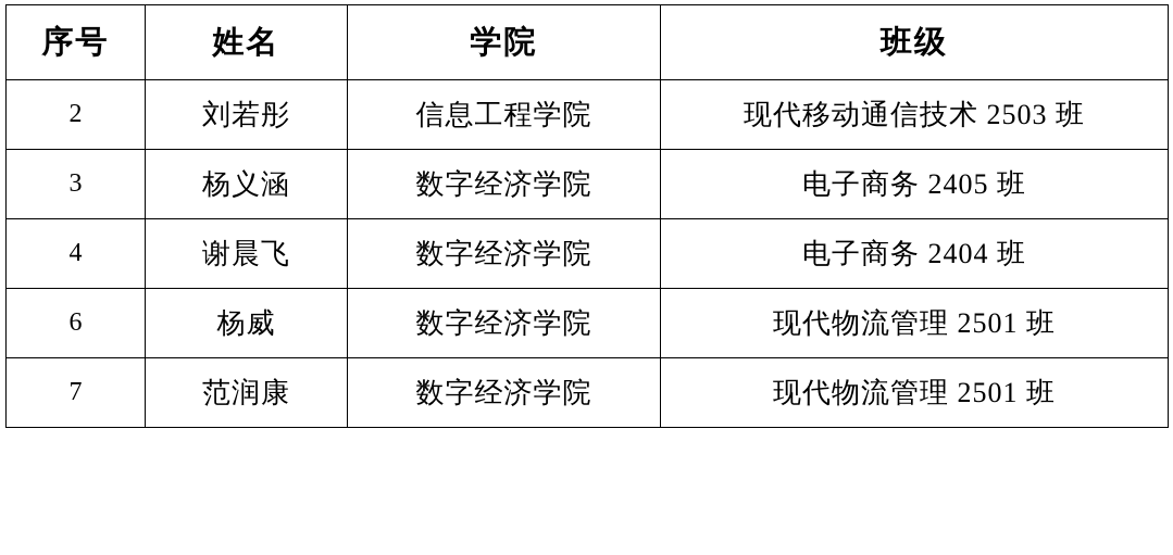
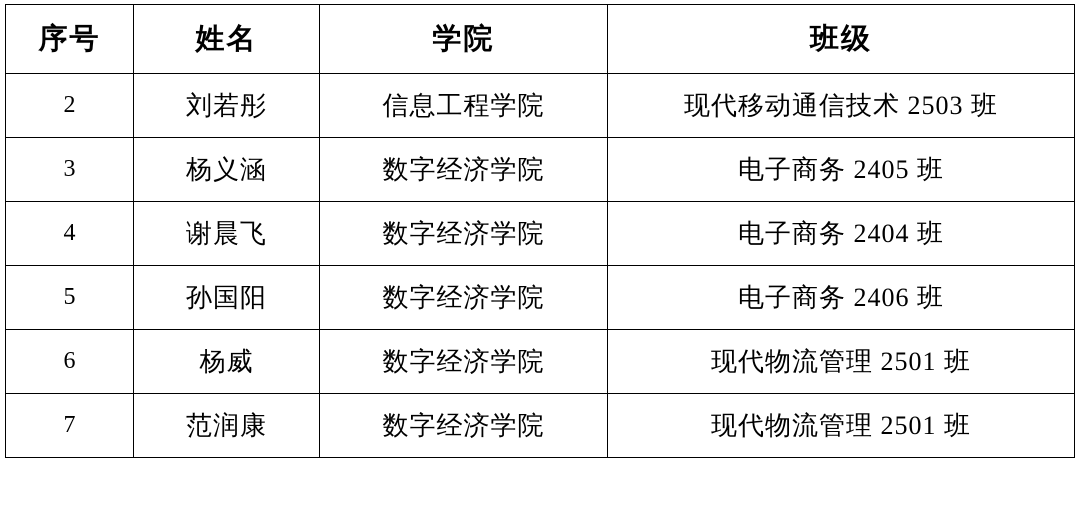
  序号	姓名	学院	班级
  2	刘若彤	信息工程学院	现代移动通信技术 2503 班
  3	杨义涵	数字经济学院	电子商务 2405 班
  4	谢晨飞	数字经济学院	电子商务 2404 班
+ 5	孙国阳	数字经济学院	电子商务 2406 班
  6	杨威	数字经济学院	现代物流管理 2501 班
  7	范润康	数字经济学院	现代物流管理 2501 班
